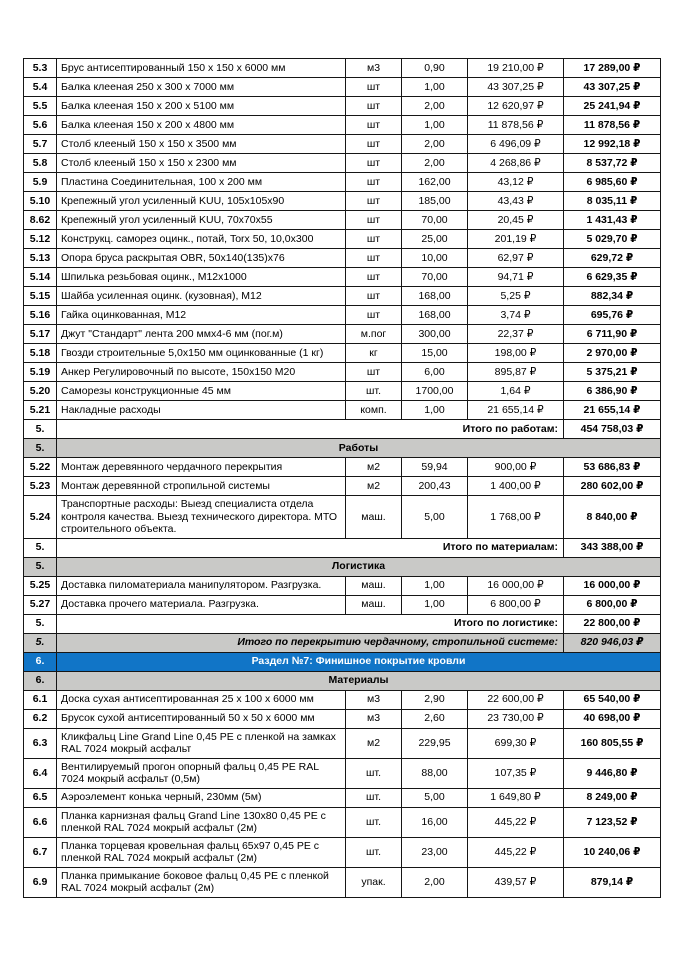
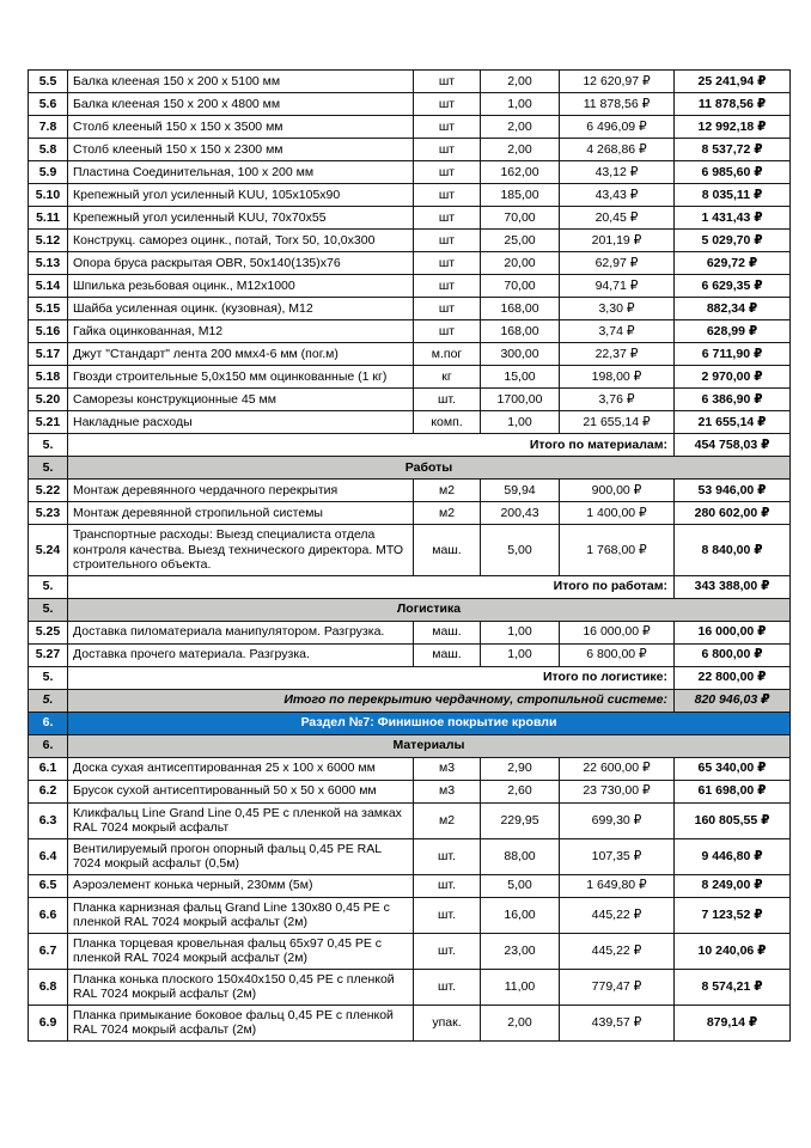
- 5.3	Брус антисептированный 150 х 150 х 6000 мм	м3	0,90	19 210,00 ₽	17 289,00 ₽
- 5.4	Балка клееная 250 х 300 х 7000 мм	шт	1,00	43 307,25 ₽	43 307,25 ₽
  5.5	Балка клееная 150 х 200 х 5100 мм	шт	2,00	12 620,97 ₽	25 241,94 ₽
  5.6	Балка клееная 150 х 200 х 4800 мм	шт	1,00	11 878,56 ₽	11 878,56 ₽
- 5.7	Столб клееный 150 х 150 х 3500 мм	шт	2,00	6 496,09 ₽	12 992,18 ₽
+ 7.8	Столб клееный 150 х 150 х 3500 мм	шт	2,00	6 496,09 ₽	12 992,18 ₽
  5.8	Столб клееный 150 х 150 х 2300 мм	шт	2,00	4 268,86 ₽	8 537,72 ₽
  5.9	Пластина Соединительная, 100 х 200 мм	шт	162,00	43,12 ₽	6 985,60 ₽
  5.10	Крепежный угол усиленный KUU, 105х105х90	шт	185,00	43,43 ₽	8 035,11 ₽
- 8.62	Крепежный угол усиленный KUU, 70х70х55	шт	70,00	20,45 ₽	1 431,43 ₽
+ 5.11	Крепежный угол усиленный KUU, 70х70х55	шт	70,00	20,45 ₽	1 431,43 ₽
  5.12	Конструкц. саморез оцинк., потай, Torx 50, 10,0х300	шт	25,00	201,19 ₽	5 029,70 ₽
- 5.13	Опора бруса раскрытая OBR, 50х140(135)х76	шт	10,00	62,97 ₽	629,72 ₽
+ 5.13	Опора бруса раскрытая OBR, 50х140(135)х76	шт	20,00	62,97 ₽	629,72 ₽
  5.14	Шпилька резьбовая оцинк., М12х1000	шт	70,00	94,71 ₽	6 629,35 ₽
- 5.15	Шайба усиленная оцинк. (кузовная), М12	шт	168,00	5,25 ₽	882,34 ₽
+ 5.15	Шайба усиленная оцинк. (кузовная), М12	шт	168,00	3,30 ₽	882,34 ₽
- 5.16	Гайка оцинкованная, М12	шт	168,00	3,74 ₽	695,76 ₽
+ 5.16	Гайка оцинкованная, М12	шт	168,00	3,74 ₽	628,99 ₽
  5.17	Джут "Стандарт" лента 200 ммх4-6 мм (пог.м)	м.пог	300,00	22,37 ₽	6 711,90 ₽
  5.18	Гвозди строительные 5,0х150 мм оцинкованные (1 кг)	кг	15,00	198,00 ₽	2 970,00 ₽
- 5.19	Анкер Регулировочный по высоте, 150х150 М20	шт	6,00	895,87 ₽	5 375,21 ₽
- 5.20	Саморезы конструкционные 45 мм	шт.	1700,00	1,64 ₽	6 386,90 ₽
+ 5.20	Саморезы конструкционные 45 мм	шт.	1700,00	3,76 ₽	6 386,90 ₽
  5.21	Накладные расходы	комп.	1,00	21 655,14 ₽	21 655,14 ₽
- 5.	Итого по работам:	454 758,03 ₽
+ 5.	Итого по материалам:	454 758,03 ₽
  5.	Работы
- 5.22	Монтаж деревянного чердачного перекрытия	м2	59,94	900,00 ₽	53 686,83 ₽
+ 5.22	Монтаж деревянного чердачного перекрытия	м2	59,94	900,00 ₽	53 946,00 ₽
  5.23	Монтаж деревянной стропильной системы	м2	200,43	1 400,00 ₽	280 602,00 ₽
  5.24	Транспортные расходы: Выезд специалиста отдела контроля качества. Выезд технического директора. МТО строительного объекта.	маш.	5,00	1 768,00 ₽	8 840,00 ₽
- 5.	Итого по материалам:	343 388,00 ₽
+ 5.	Итого по работам:	343 388,00 ₽
  5.	Логистика
  5.25	Доставка пиломатериала манипулятором. Разгрузка.	маш.	1,00	16 000,00 ₽	16 000,00 ₽
  5.27	Доставка прочего материала. Разгрузка.	маш.	1,00	6 800,00 ₽	6 800,00 ₽
  5.	Итого по логистике:	22 800,00 ₽
  5.	Итого по перекрытию чердачному, стропильной системе:	820 946,03 ₽
  6.	Раздел №7: Финишное покрытие кровли
  6.	Материалы
- 6.1	Доска сухая антисептированная 25 х 100 х 6000 мм	м3	2,90	22 600,00 ₽	65 540,00 ₽
+ 6.1	Доска сухая антисептированная 25 х 100 х 6000 мм	м3	2,90	22 600,00 ₽	65 340,00 ₽
- 6.2	Брусок сухой антисептированный 50 х 50 х 6000 мм	м3	2,60	23 730,00 ₽	40 698,00 ₽
+ 6.2	Брусок сухой антисептированный 50 х 50 х 6000 мм	м3	2,60	23 730,00 ₽	61 698,00 ₽
  6.3	Кликфальц Line Grand Line 0,45 PE с пленкой на замках RAL 7024 мокрый асфальт	м2	229,95	699,30 ₽	160 805,55 ₽
  6.4	Вентилируемый прогон опорный фальц 0,45 PE RAL 7024 мокрый асфальт (0,5м)	шт.	88,00	107,35 ₽	9 446,80 ₽
  6.5	Аэроэлемент конька черный, 230мм (5м)	шт.	5,00	1 649,80 ₽	8 249,00 ₽
  6.6	Планка карнизная фальц Grand Line 130х80 0,45 PE с пленкой RAL 7024 мокрый асфальт (2м)	шт.	16,00	445,22 ₽	7 123,52 ₽
  6.7	Планка торцевая кровельная фальц 65х97 0,45 PE с пленкой RAL 7024 мокрый асфальт (2м)	шт.	23,00	445,22 ₽	10 240,06 ₽
+ 6.8	Планка конька плоского 150х40х150 0,45 PE с пленкой RAL 7024 мокрый асфальт (2м)	шт.	11,00	779,47 ₽	8 574,21 ₽
  6.9	Планка примыкание боковое фальц 0,45 PE с пленкой RAL 7024 мокрый асфальт (2м)	упак.	2,00	439,57 ₽	879,14 ₽
